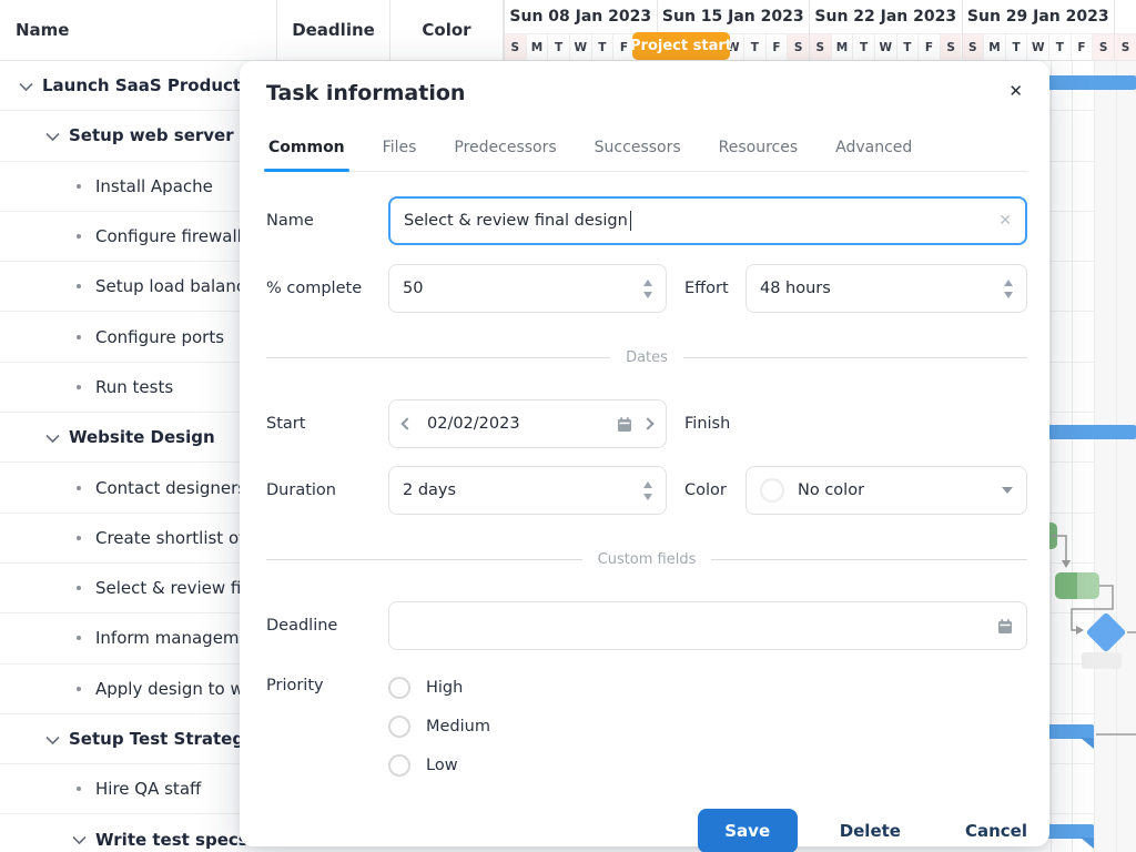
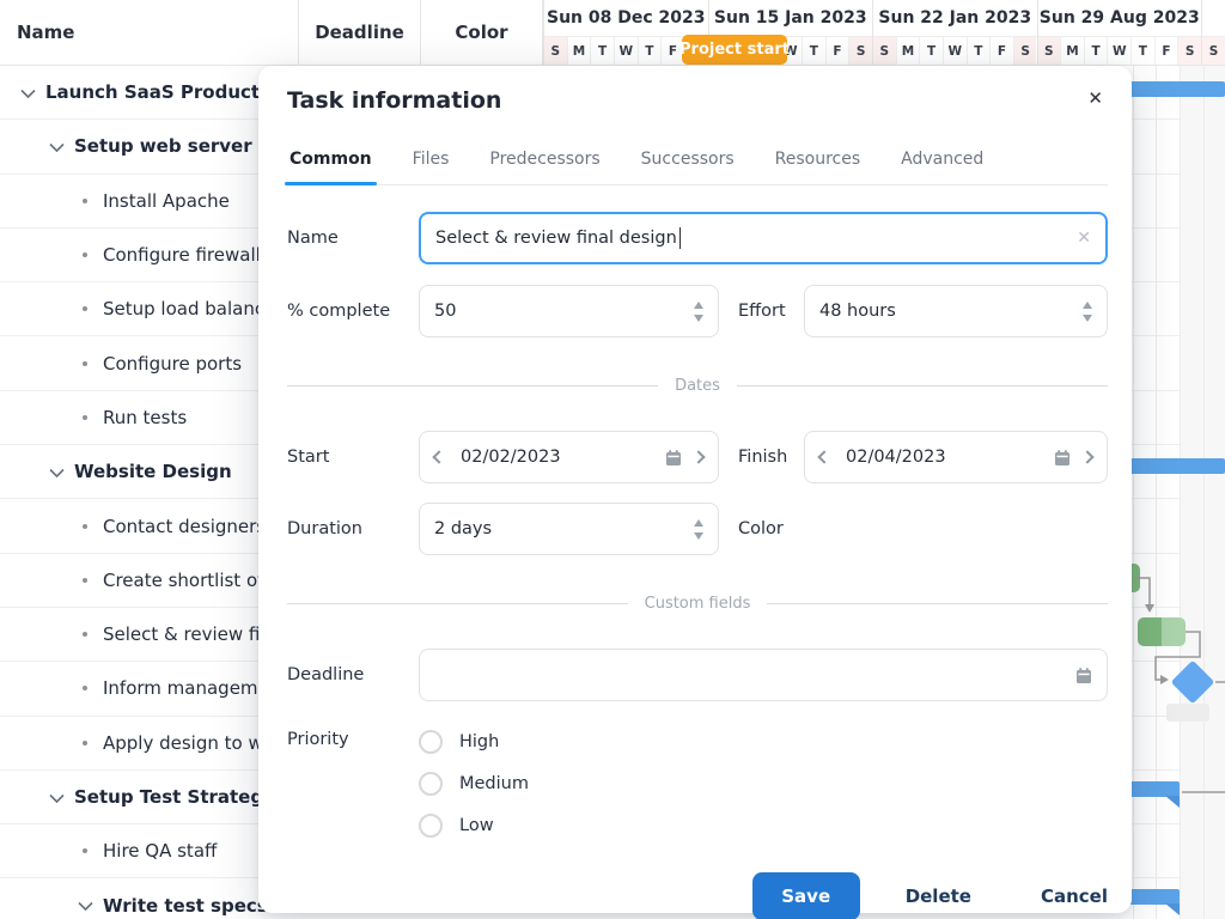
  Name
  Deadline
  Color
- Sun 08 Jan 2023
+ Sun 08 Dec 2023
  S
  M
  T
  W
  T
  F
  Sun 15 Jan 2023
  W
  T
  F
  S
  Sun 22 Jan 2023
  S
  M
  T
  W
  T
  F
  S
- Sun 29 Jan 2023
+ Sun 29 Aug 2023
  S
  M
  T
  W
  T
  F
  S
  S
  Project start
  Launch SaaS Product
  Setup web server
  Install Apache
  Configure firewal
  Setup load balan
  Configure ports
  Run tests
  Website Design
  Contact designer
  Apply design to w
  Setup Test Strateg
  Hire QA staff
  Write test spec
  Task information
  ✕
  Common
  Files
  Predecessors
  Successors
  Resources
  Advanced
  Name
  Select & review final design
  ✕
  % complete
  50
  Effort
  48 hours
  Dates
  Start
  02/02/2023
  Finish
+ 02/04/2023
  Duration
  2 days
  Color
- No color
  Custom fields
  Deadline
  Priority
  High
  Medium
  Low
  Save
  Delete
  Cancel
